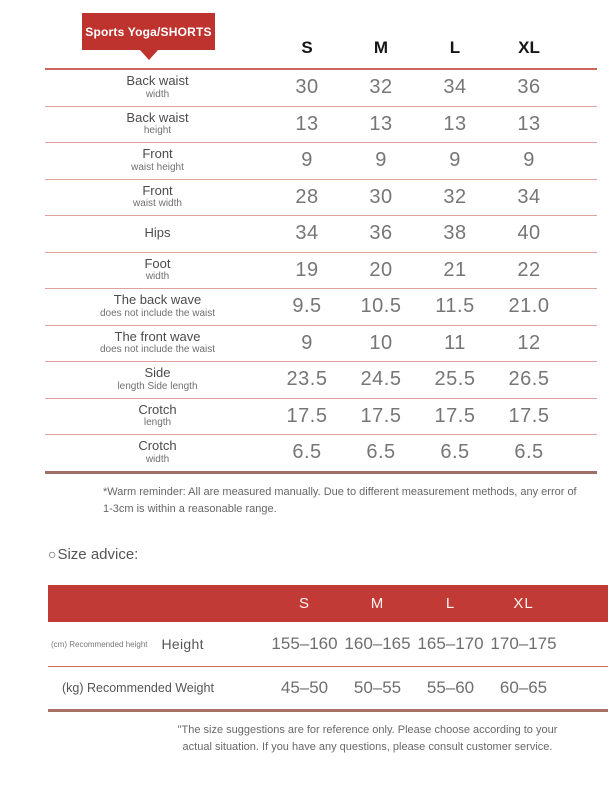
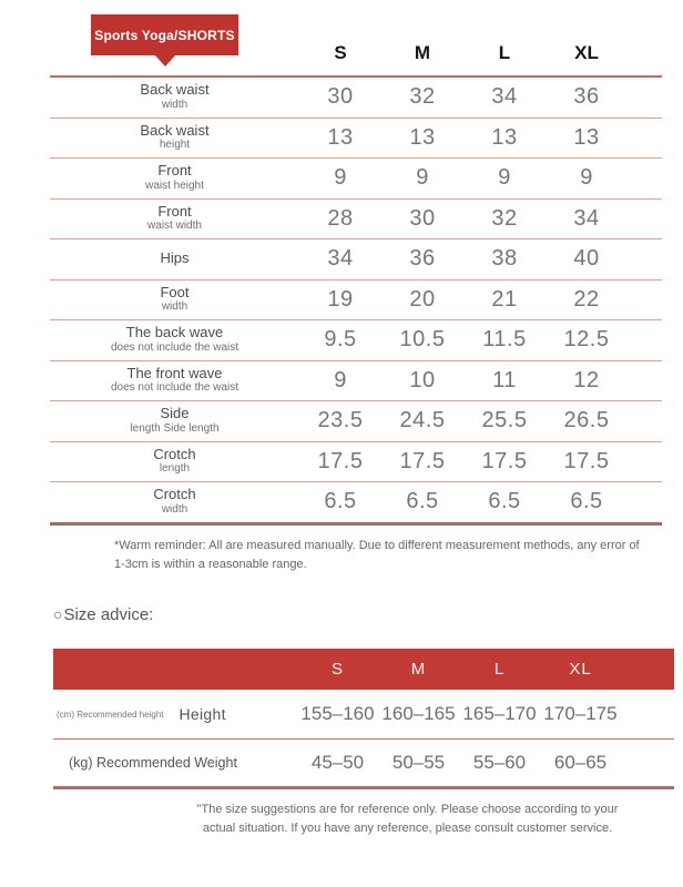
  Sports Yoga/SHORTS
  S
  M
  L
  XL
  Back waist
  width
  30
  32
  34
  36
  Back waist
  height
  13
  13
  13
  13
  Front
  waist height
  9
  9
  9
  9
  Front
  waist width
  28
  30
  32
  34
  Hips
  34
  36
  38
  40
  Foot
  width
  19
  20
  21
  22
  The back wave
  does not include the waist
  9.5
  10.5
  11.5
- 21.0
+ 12.5
  The front wave
  does not include the waist
  9
  10
  11
  12
  Side
  length Side length
  23.5
  24.5
  25.5
  26.5
  Crotch
  length
  17.5
  17.5
  17.5
  17.5
  Crotch
  width
  6.5
  6.5
  6.5
  6.5
  *Warm reminder: All are measured manually. Due to different measurement methods, any error of 1-3cm is within a reasonable range.
  ○Size advice:
  S
  M
  L
  XL
  (cm) Recommended height
  Height
  155–160
  160–165
  165–170
  170–175
  (kg) Recommended Weight
  45–50
  50–55
  55–60
  60–65
- "The size suggestions are for reference only. Please choose according to your actual situation. If you have any questions, please consult customer service.
+ "The size suggestions are for reference only. Please choose according to your actual situation. If you have any reference, please consult customer service.
